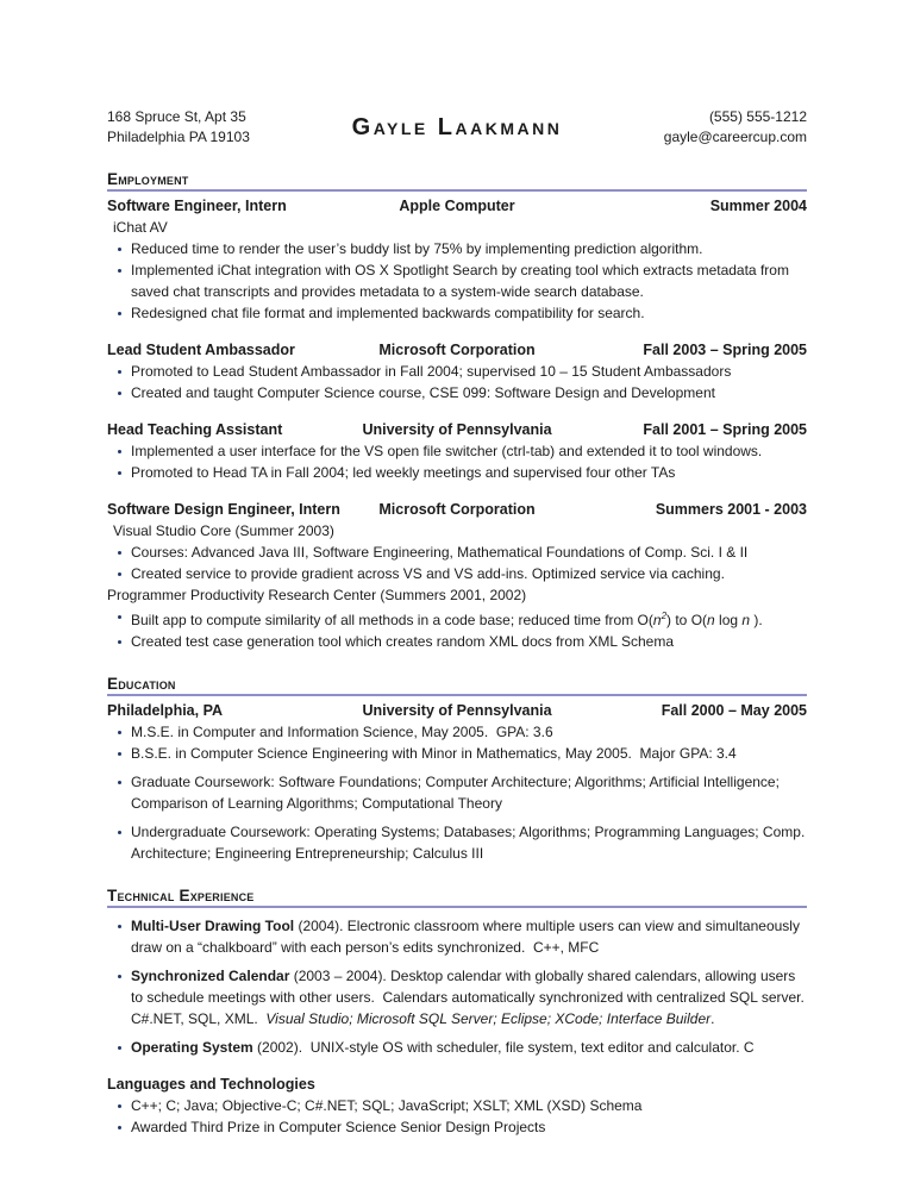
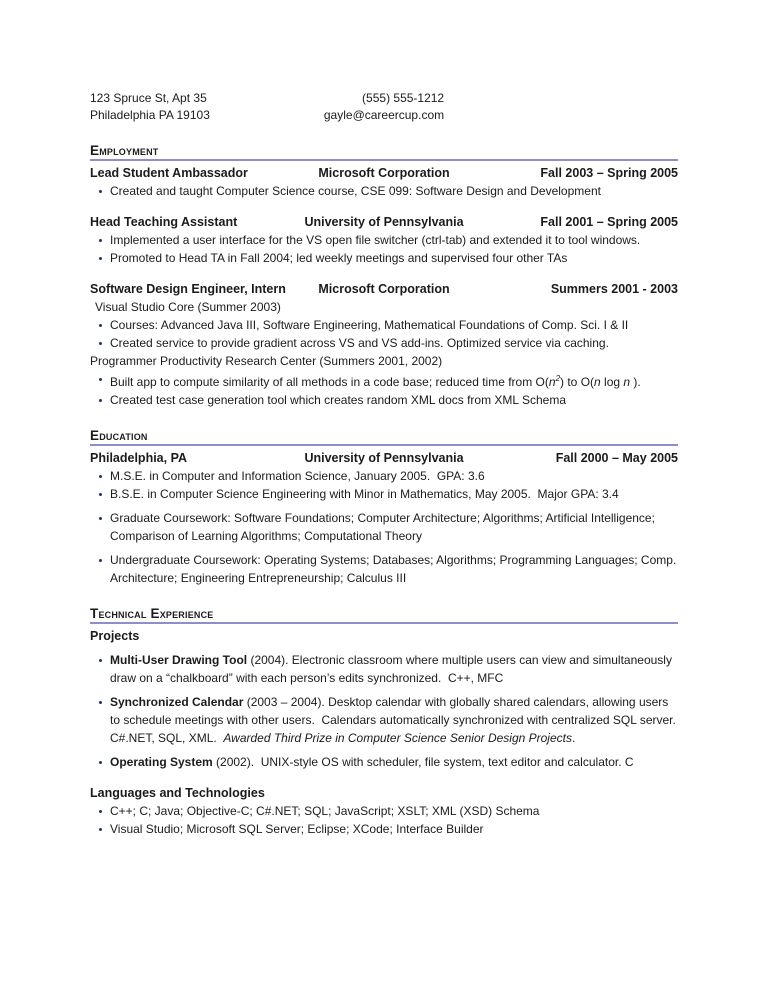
- 168 Spruce St, Apt 35
+ 123 Spruce St, Apt 35
  Philadelphia PA 19103
- Gayle Laakmann
  (555) 555-1212
  gayle@careercup.com
  Employment
- Software Engineer, Intern
- Apple Computer
- Summer 2004
- iChat AV
- Reduced time to render the user’s buddy list by 75% by implementing prediction algorithm.
- Implemented iChat integration with OS X Spotlight Search by creating tool which extracts metadata from saved chat transcripts and provides metadata to a system-wide search database.
- Redesigned chat file format and implemented backwards compatibility for search.
  Lead Student Ambassador
  Microsoft Corporation
  Fall 2003 – Spring 2005
- Promoted to Lead Student Ambassador in Fall 2004; supervised 10 – 15 Student Ambassadors
  Created and taught Computer Science course, CSE 099: Software Design and Development
  Head Teaching Assistant
  University of Pennsylvania
  Fall 2001 – Spring 2005
  Implemented a user interface for the VS open file switcher (ctrl-tab) and extended it to tool windows.
  Promoted to Head TA in Fall 2004; led weekly meetings and supervised four other TAs
  Software Design Engineer, Intern
  Microsoft Corporation
  Summers 2001 - 2003
  Visual Studio Core (Summer 2003)
  Courses: Advanced Java III, Software Engineering, Mathematical Foundations of Comp. Sci. I & II
  Created service to provide gradient across VS and VS add-ins. Optimized service via caching.
  Programmer Productivity Research Center (Summers 2001, 2002)
  Built app to compute similarity of all methods in a code base; reduced time from O(n2) to O(n log n ).
  Created test case generation tool which creates random XML docs from XML Schema
  Education
  Philadelphia, PA
  University of Pennsylvania
  Fall 2000 – May 2005
- M.S.E. in Computer and Information Science, May 2005. GPA: 3.6
+ M.S.E. in Computer and Information Science, January 2005. GPA: 3.6
  B.S.E. in Computer Science Engineering with Minor in Mathematics, May 2005. Major GPA: 3.4
  Graduate Coursework: Software Foundations; Computer Architecture; Algorithms; Artificial Intelligence; Comparison of Learning Algorithms; Computational Theory
  Undergraduate Coursework: Operating Systems; Databases; Algorithms; Programming Languages; Comp. Architecture; Engineering Entrepreneurship; Calculus III
  Technical Experience
+ Projects
  Multi-User Drawing Tool (2004). Electronic classroom where multiple users can view and simultaneously draw on a “chalkboard” with each person’s edits synchronized. C++, MFC
- Synchronized Calendar (2003 – 2004). Desktop calendar with globally shared calendars, allowing users to schedule meetings with other users. Calendars automatically synchronized with centralized SQL server. C#.NET, SQL, XML. Visual Studio; Microsoft SQL Server; Eclipse; XCode; Interface Builder.
+ Synchronized Calendar (2003 – 2004). Desktop calendar with globally shared calendars, allowing users to schedule meetings with other users. Calendars automatically synchronized with centralized SQL server. C#.NET, SQL, XML. Awarded Third Prize in Computer Science Senior Design Projects.
  Operating System (2002). UNIX-style OS with scheduler, file system, text editor and calculator. C
  Languages and Technologies
  C++; C; Java; Objective-C; C#.NET; SQL; JavaScript; XSLT; XML (XSD) Schema
- Awarded Third Prize in Computer Science Senior Design Projects
+ Visual Studio; Microsoft SQL Server; Eclipse; XCode; Interface Builder
